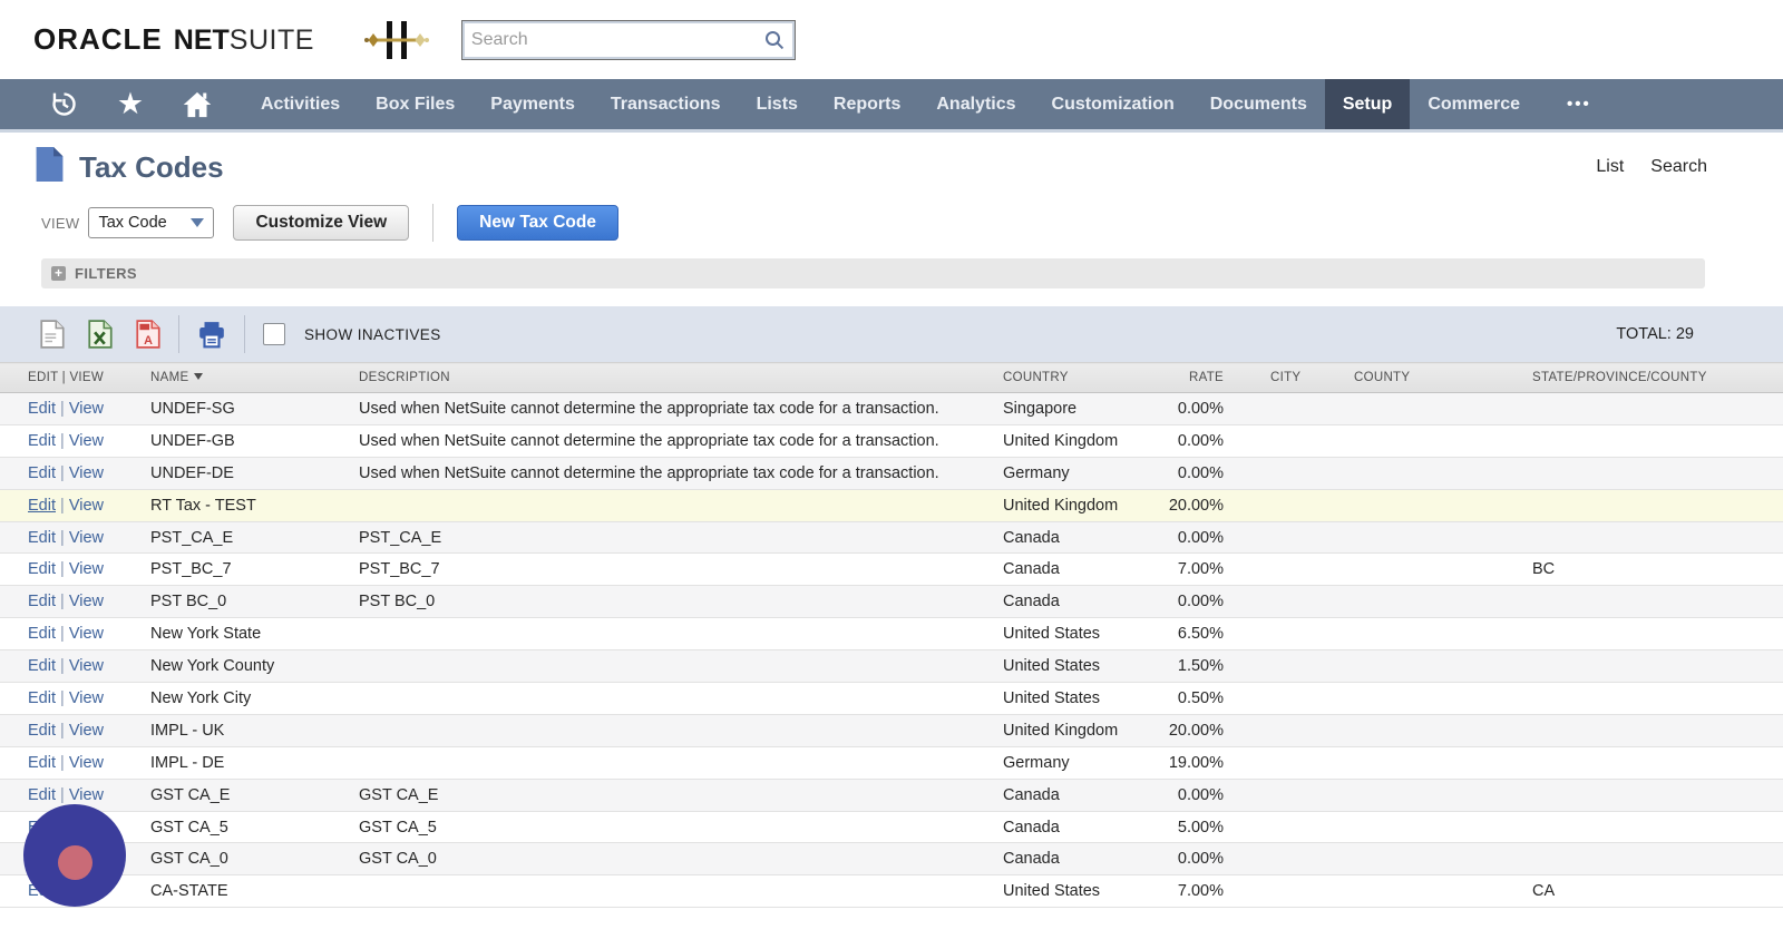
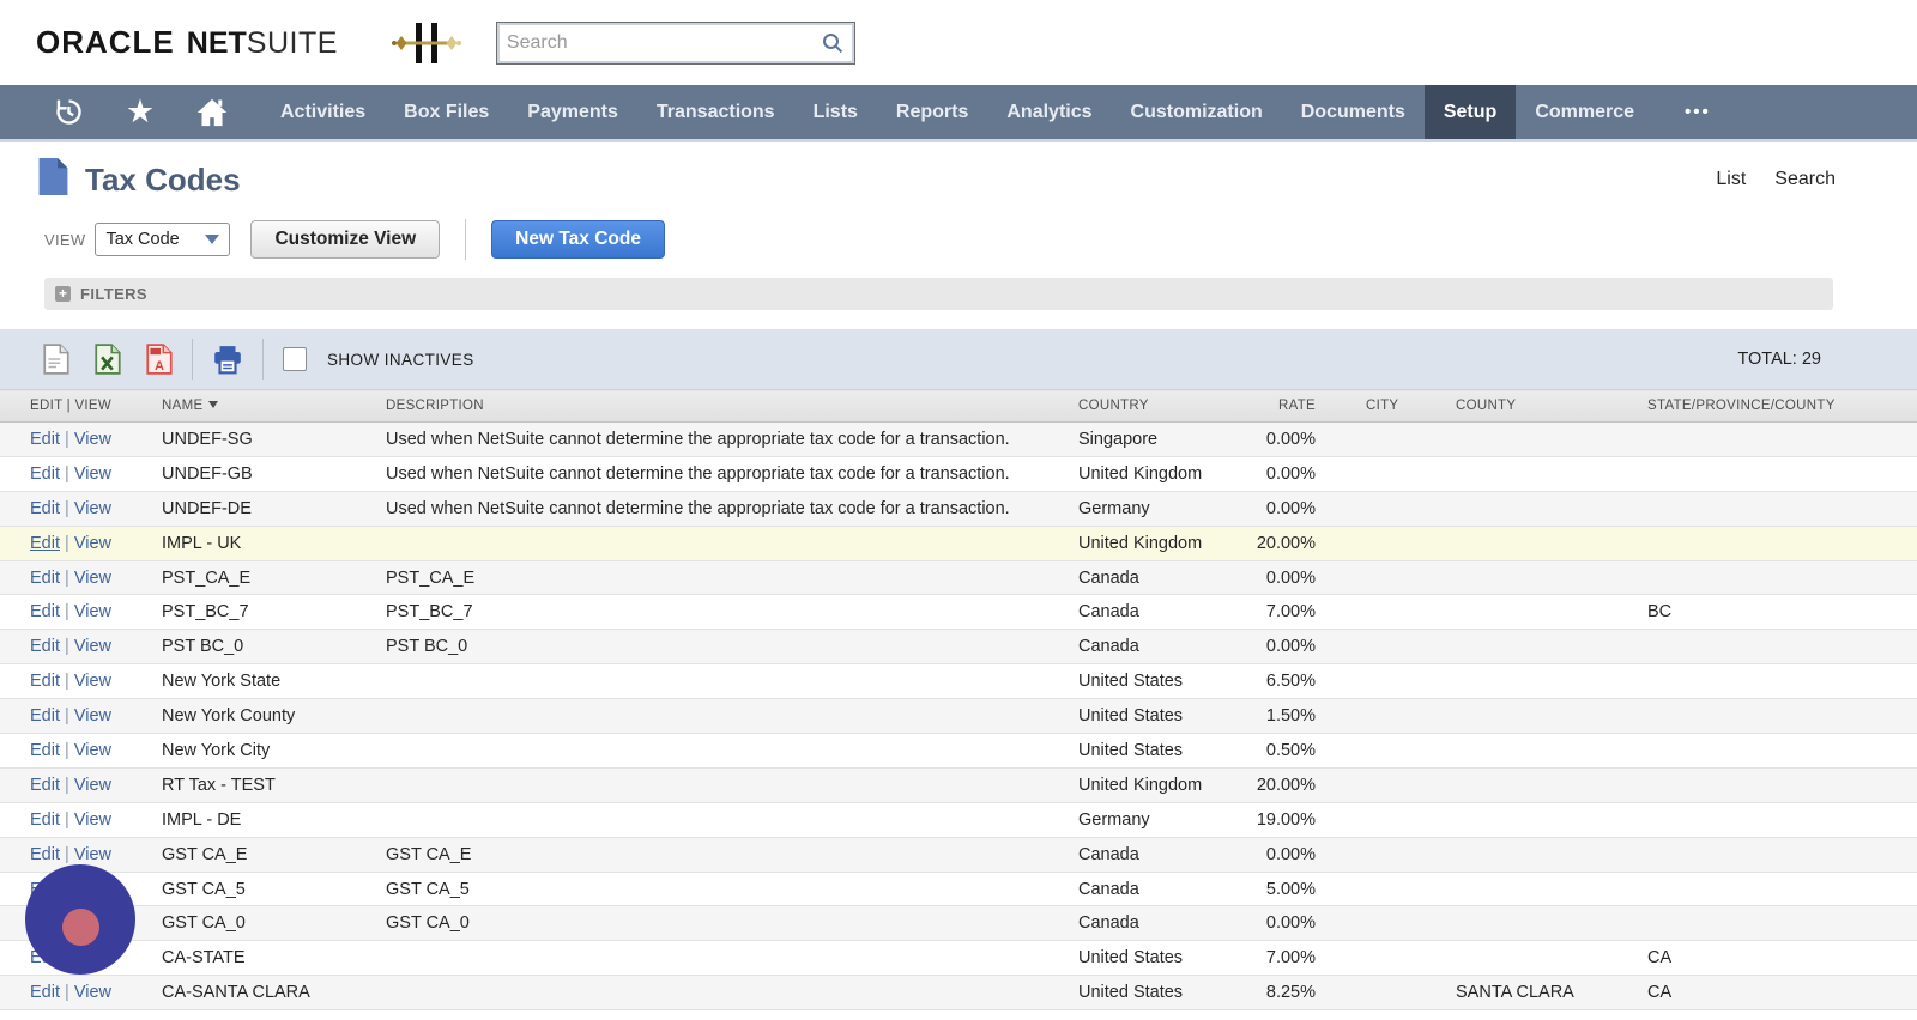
  ORACLE
  NET
  SUITE
  Search
  ★
  Activities
  Box Files
  Payments
  Transactions
  Lists
  Reports
  Analytics
  Customization
  Documents
  Setup
  Commerce
  •••
  Tax Codes
  List
  Search
  VIEW
  Tax Code
  Customize View
  New Tax Code
  +
  FILTERS
  A
  SHOW INACTIVES
  TOTAL: 29
  EDIT | VIEW	NAME	DESCRIPTION	COUNTRY	RATE	CITY	COUNTY	STATE/PROVINCE/COUNTY
  Edit | View	UNDEF-SG	Used when NetSuite cannot determine the appropriate tax code for a transaction.	Singapore	0.00%
  Edit | View	UNDEF-GB	Used when NetSuite cannot determine the appropriate tax code for a transaction.	United Kingdom	0.00%
  Edit | View	UNDEF-DE	Used when NetSuite cannot determine the appropriate tax code for a transaction.	Germany	0.00%
- Edit | View	RT Tax - TEST		United Kingdom	20.00%
+ Edit | View	IMPL - UK		United Kingdom	20.00%
  Edit | View	PST_CA_E	PST_CA_E	Canada	0.00%
  Edit | View	PST_BC_7	PST_BC_7	Canada	7.00%			BC
  Edit | View	PST BC_0	PST BC_0	Canada	0.00%
  Edit | View	New York State		United States	6.50%
  Edit | View	New York County		United States	1.50%
  Edit | View	New York City		United States	0.50%
- Edit | View	IMPL - UK		United Kingdom	20.00%
+ Edit | View	RT Tax - TEST		United Kingdom	20.00%
  Edit | View	IMPL - DE		Germany	19.00%
  Edit | View	GST CA_E	GST CA_E	Canada	0.00%
  	GST CA_5	GST CA_5	Canada	5.00%
  	GST CA_0	GST CA_0	Canada	0.00%
  E	CA-STATE		United States	7.00%			CA
+ Edit | View	CA-SANTA CLARA		United States	8.25%		SANTA CLARA	CA
